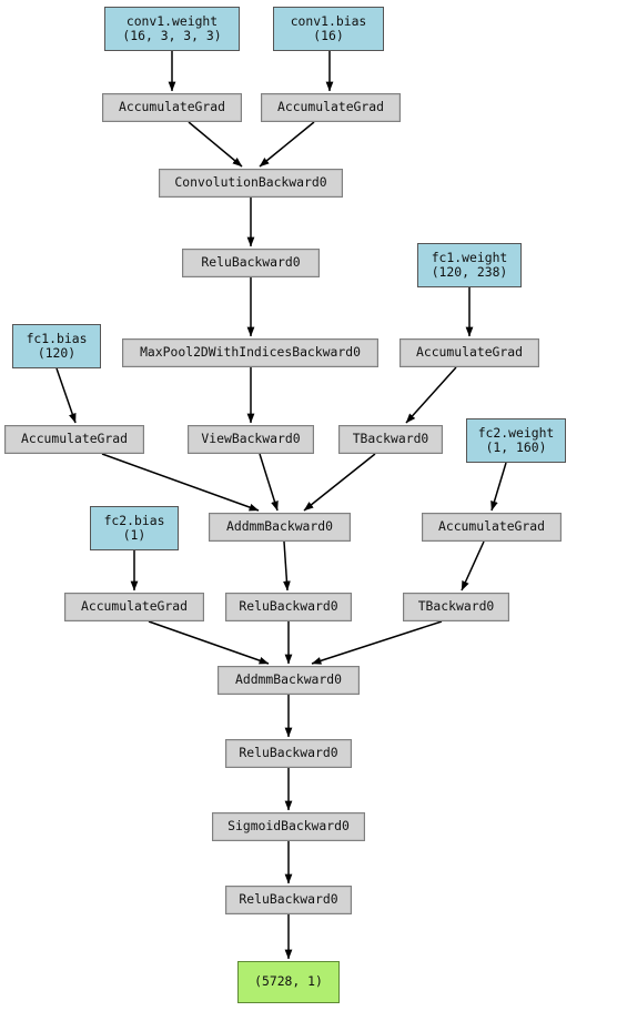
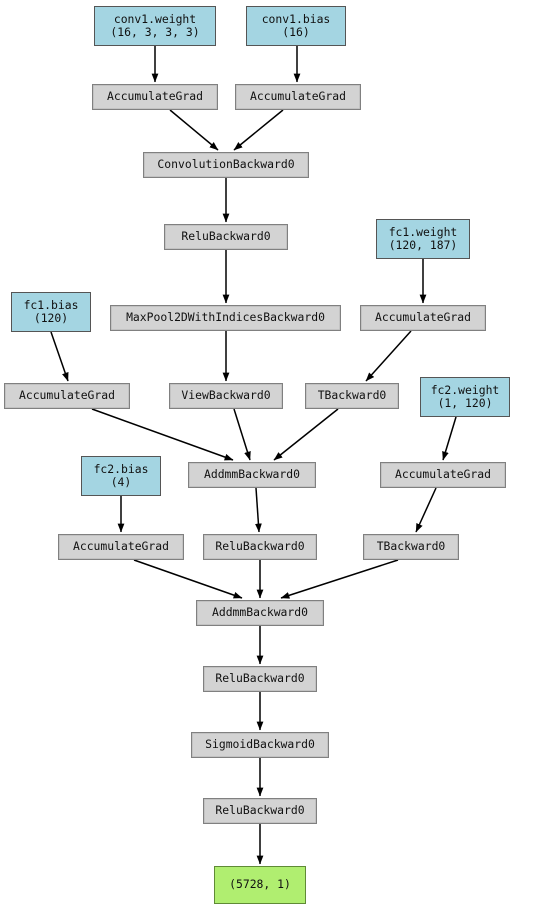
  conv1.weight
  (16, 3, 3, 3)
  conv1.bias
  (16)
  AccumulateGrad
  AccumulateGrad
  ConvolutionBackward0
  ReluBackward0
  fc1.weight
- (120, 238)
+ (120, 187)
  fc1.bias
  (120)
  MaxPool2DWithIndicesBackward0
  AccumulateGrad
  AccumulateGrad
  ViewBackward0
  TBackward0
  fc2.weight
- (1, 160)
+ (1, 120)
  fc2.bias
- (1)
+ (4)
  AddmmBackward0
  AccumulateGrad
  AccumulateGrad
  ReluBackward0
  TBackward0
  AddmmBackward0
  ReluBackward0
  SigmoidBackward0
  ReluBackward0
  (5728, 1)
